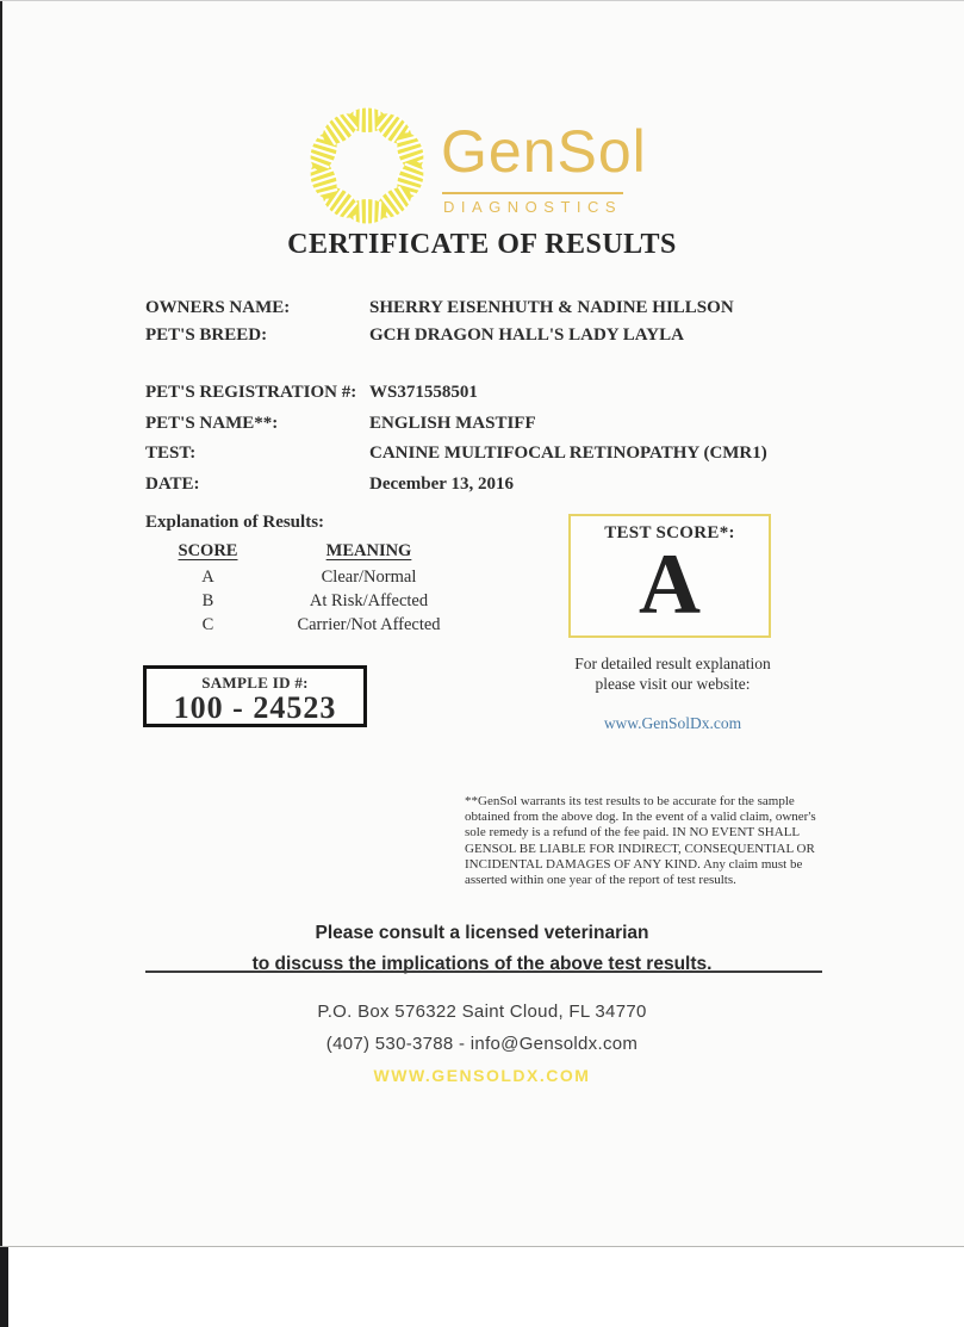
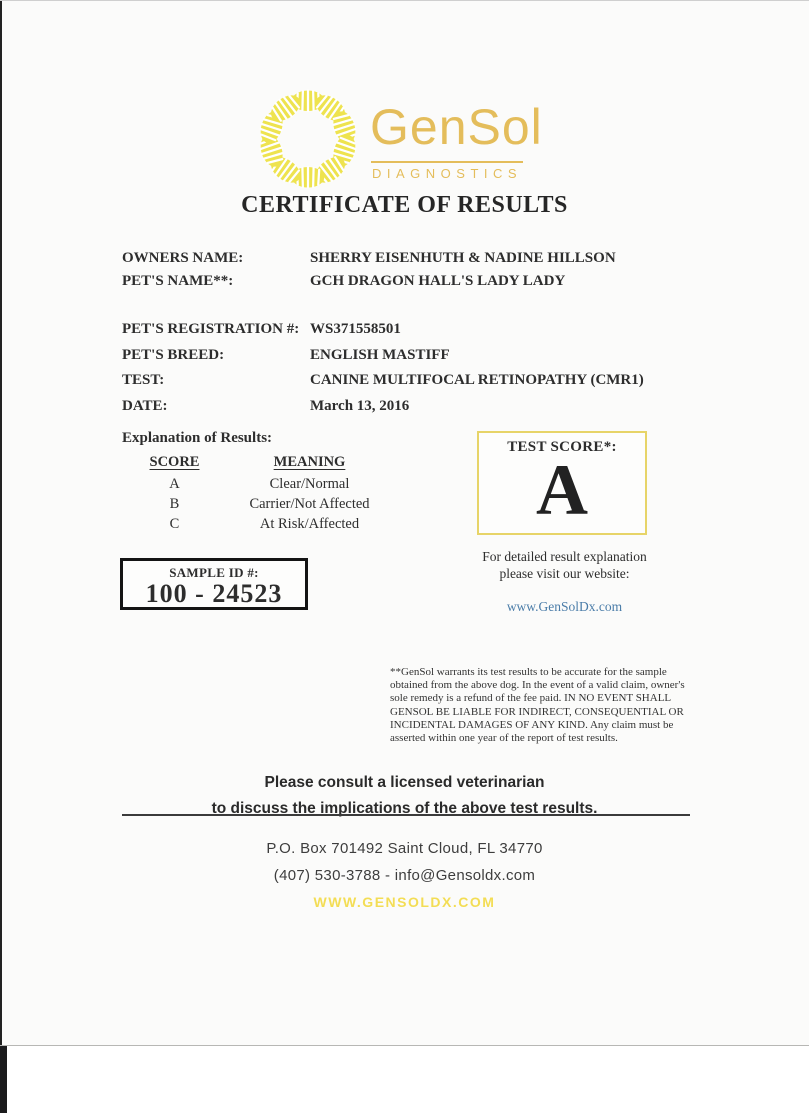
  GenSol
  DIAGNOSTICS
  CERTIFICATE OF RESULTS
  OWNERS NAME:
  SHERRY EISENHUTH & NADINE HILLSON
- PET'S BREED:
+ PET'S NAME**:
- GCH DRAGON HALL'S LADY LAYLA
+ GCH DRAGON HALL'S LADY LADY
  PET'S REGISTRATION #:
  WS371558501
- PET'S NAME**:
+ PET'S BREED:
  ENGLISH MASTIFF
  TEST:
  CANINE MULTIFOCAL RETINOPATHY (CMR1)
  DATE:
- December 13, 2016
+ March 13, 2016
  Explanation of Results:
  SCORE
  MEANING
  A
  Clear/Normal
  B
- At Risk/Affected
+ Carrier/Not Affected
  C
- Carrier/Not Affected
+ At Risk/Affected
  TEST SCORE*:
  A
  SAMPLE ID #:
  100 - 24523
  For detailed result explanation
  please visit our website:
  www.GenSolDx.com
  **GenSol warrants its test results to be accurate for the sample obtained from the above dog. In the event of a valid claim, owner's sole remedy is a refund of the fee paid. IN NO EVENT SHALL GENSOL BE LIABLE FOR INDIRECT, CONSEQUENTIAL OR INCIDENTAL DAMAGES OF ANY KIND. Any claim must be asserted within one year of the report of test results.
  Please consult a licensed veterinarian
  to discuss the implications of the above test results.
- P.O. Box 576322 Saint Cloud, FL 34770
+ P.O. Box 701492 Saint Cloud, FL 34770
  (407) 530-3788 - info@Gensoldx.com
  WWW.GENSOLDX.COM
